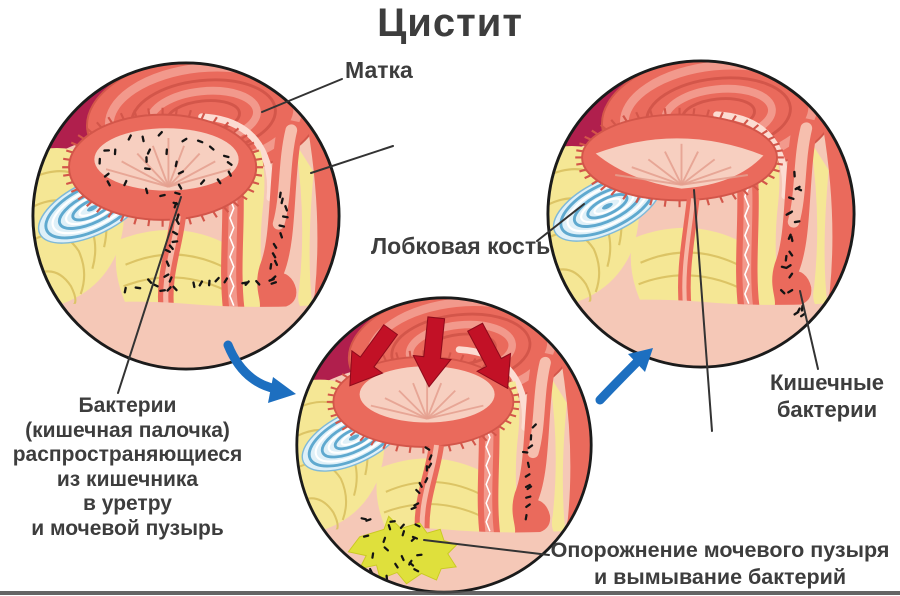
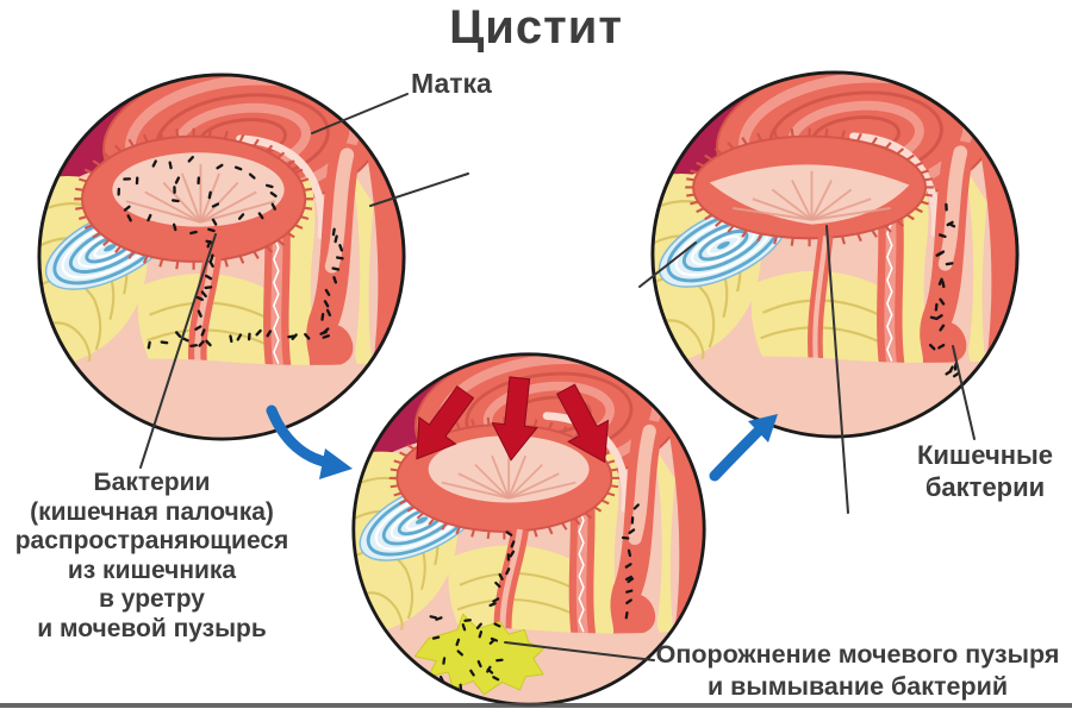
  Цистит
  Матка
- Лобковая кость
  Бактерии
  (кишечная палочка)
  распространяющиеся
  из кишечника
  в уретру
  и мочевой пузырь
  Кишечные
  бактерии
  Опорожнение мочевого пузыря
  и вымывание бактерий
